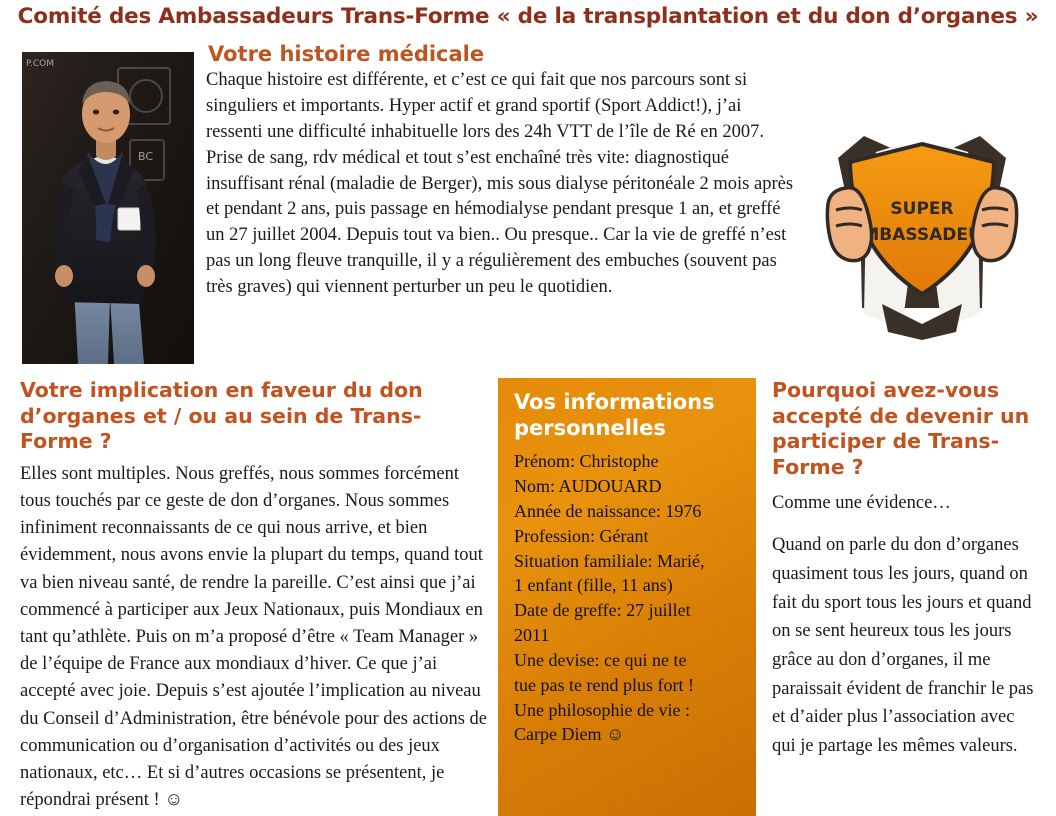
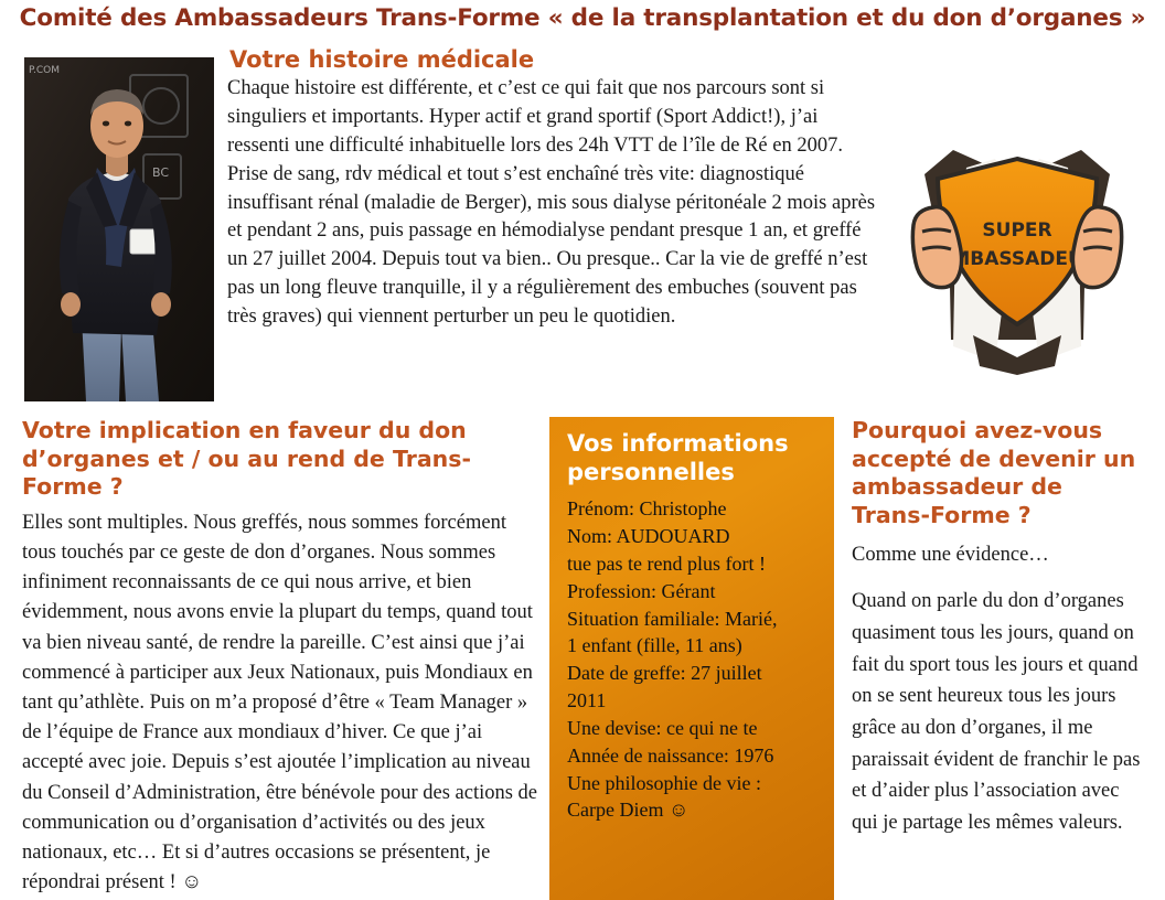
  Comité des Ambassadeurs Trans-Forme « de la transplantation et du don d’organes »
  Votre histoire médicale
  P.COM
  BC
  Chaque histoire est différente, et c’est ce qui fait que nos parcours sont si singuliers et importants. Hyper actif et grand sportif (Sport Addict!), j’ai ressenti une difficulté inhabituelle lors des 24h VTT de l’île de Ré en 2007. Prise de sang, rdv médical et tout s’est enchaîné très vite: diagnostiqué insuffisant rénal (maladie de Berger), mis sous dialyse péritonéale 2 mois après et pendant 2 ans, puis passage en hémodialyse pendant presque 1 an, et greffé un 27 juillet 2004. Depuis tout va bien.. Ou presque.. Car la vie de greffé n’est pas un long fleuve tranquille, il y a régulièrement des embuches (souvent pas très graves) qui viennent perturber un peu le quotidien.
  SUPER
- Votre implication en faveur du don d’organes et / ou au sein de Trans-Forme ?
+ Votre implication en faveur du don d’organes et / ou au rend de Trans-Forme ?
  Elles sont multiples. Nous greffés, nous sommes forcément tous touchés par ce geste de don d’organes. Nous sommes infiniment reconnaissants de ce qui nous arrive, et bien évidemment, nous avons envie la plupart du temps, quand tout va bien niveau santé, de rendre la pareille. C’est ainsi que j’ai commencé à participer aux Jeux Nationaux, puis Mondiaux en tant qu’athlète. Puis on m’a proposé d’être « Team Manager » de l’équipe de France aux mondiaux d’hiver. Ce que j’ai accepté avec joie. Depuis s’est ajoutée l’implication au niveau du Conseil d’Administration, être bénévole pour des actions de communication ou d’organisation d’activités ou des jeux nationaux, etc… Et si d’autres occasions se présentent, je répondrai présent ! ☺
  Vos informations personnelles
  Prénom: Christophe
  Nom: AUDOUARD
- Année de naissance: 1976
+ tue pas te rend plus fort !
  Profession: Gérant
  Situation familiale: Marié,
  1 enfant (fille, 11 ans)
  Date de greffe: 27 juillet
  2011
  Une devise: ce qui ne te
- tue pas te rend plus fort !
+ Année de naissance: 1976
  Une philosophie de vie :
  Carpe Diem ☺
- Pourquoi avez-vous accepté de devenir un participer de Trans-Forme ?
+ Pourquoi avez-vous accepté de devenir un ambassadeur de Trans-Forme ?
  Comme une évidence…
  Quand on parle du don d’organes quasiment tous les jours, quand on fait du sport tous les jours et quand on se sent heureux tous les jours grâce au don d’organes, il me paraissait évident de franchir le pas et d’aider plus l’association avec qui je partage les mêmes valeurs.
